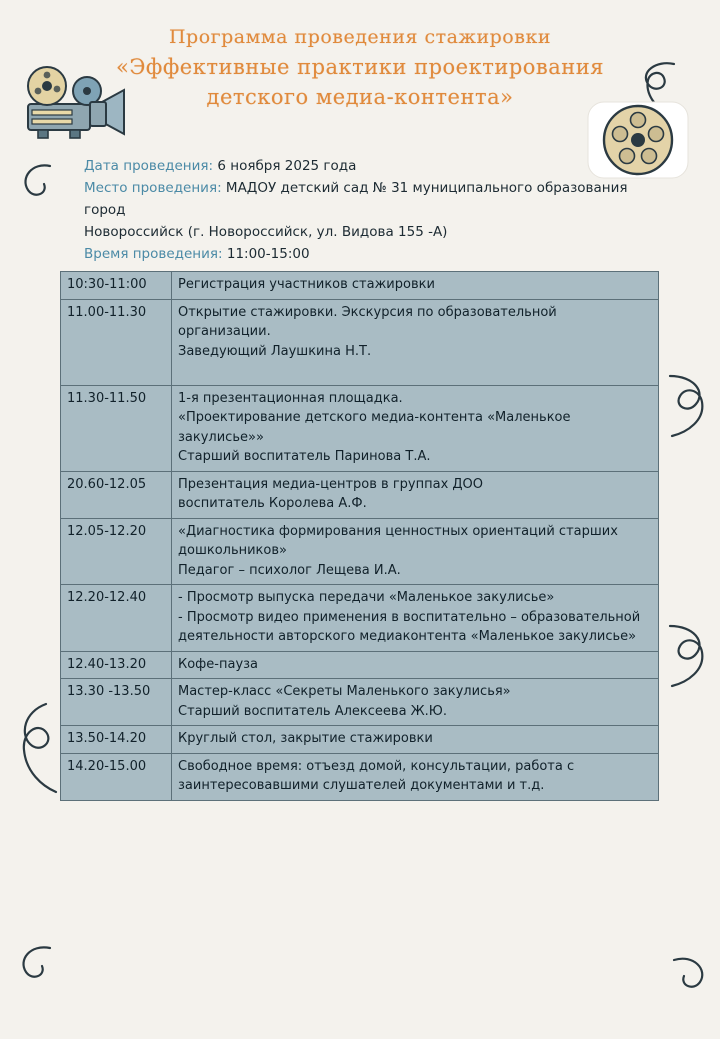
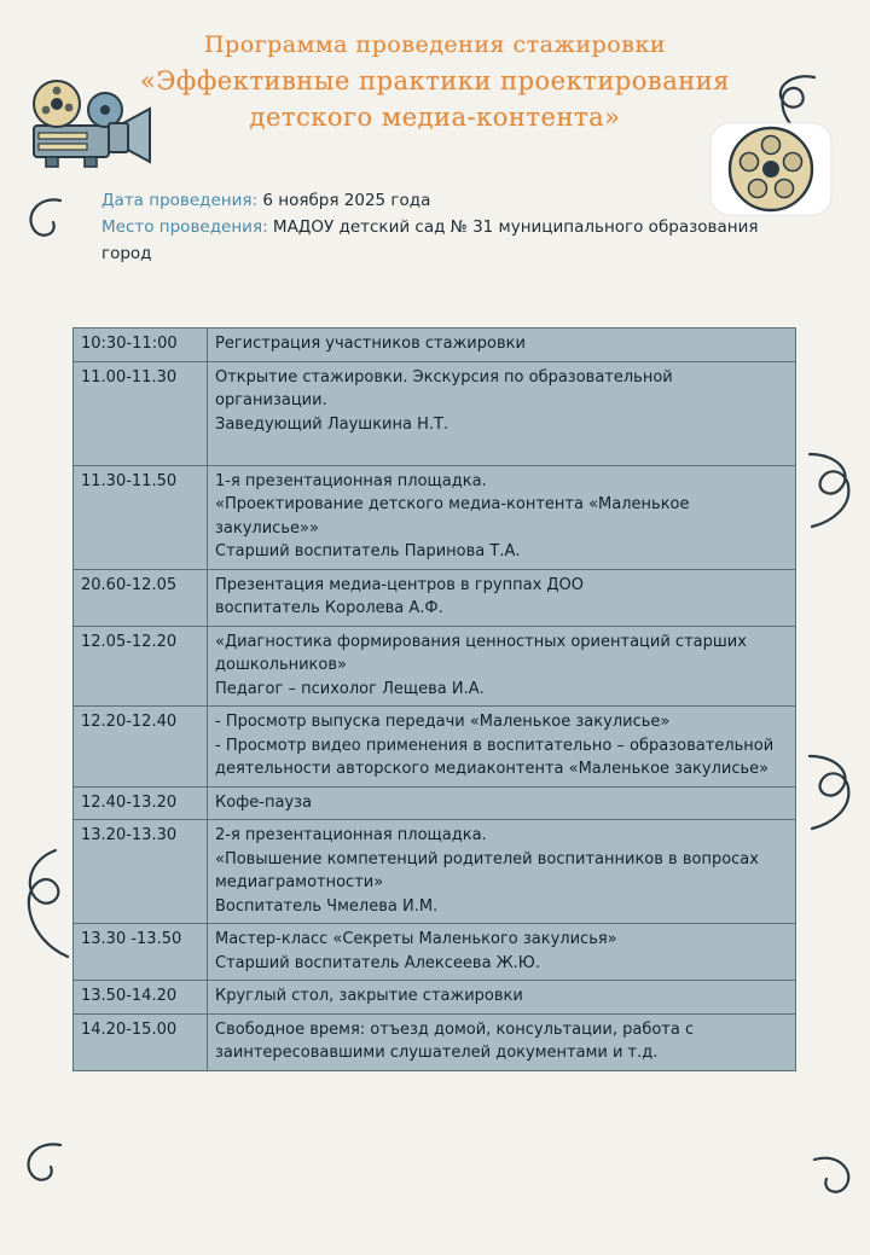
  Программа проведения стажировки
  «Эффективные практики проектирования
  детского медиа-контента»
  Дата проведения: 6 ноября 2025 года
  Место проведения: МАДОУ детский сад № 31 муниципального образования город
- Новороссийск (г. Новороссийск, ул. Видова 155 -А)
- Время проведения: 11:00-15:00
  10:30-11:00	Регистрация участников стажировки
  11.00-11.30	Открытие стажировки. Экскурсия по образовательной организации. Заведующий Лаушкина Н.Т.
  11.30-11.50	1-я презентационная площадка. «Проектирование детского медиа-контента «Маленькое закулисье»» Старший воспитатель Паринова Т.А.
  20.60-12.05	Презентация медиа-центров в группах ДОО воспитатель Королева А.Ф.
  12.05-12.20	«Диагностика формирования ценностных ориентаций старших дошкольников» Педагог – психолог Лещева И.А.
  12.20-12.40	- Просмотр выпуска передачи «Маленькое закулисье» - Просмотр видео применения в воспитательно – образовательной деятельности авторского медиаконтента «Маленькое закулисье»
  12.40-13.20	Кофе-пауза
+ 13.20-13.30	2-я презентационная площадка. «Повышение компетенций родителей воспитанников в вопросах медиаграмотности» Воспитатель Чмелева И.М.
  13.30 -13.50	Мастер-класс «Секреты Маленького закулисья» Старший воспитатель Алексеева Ж.Ю.
  13.50-14.20	Круглый стол, закрытие стажировки
  14.20-15.00	Свободное время: отъезд домой, консультации, работа с заинтересовавшими слушателей документами и т.д.
